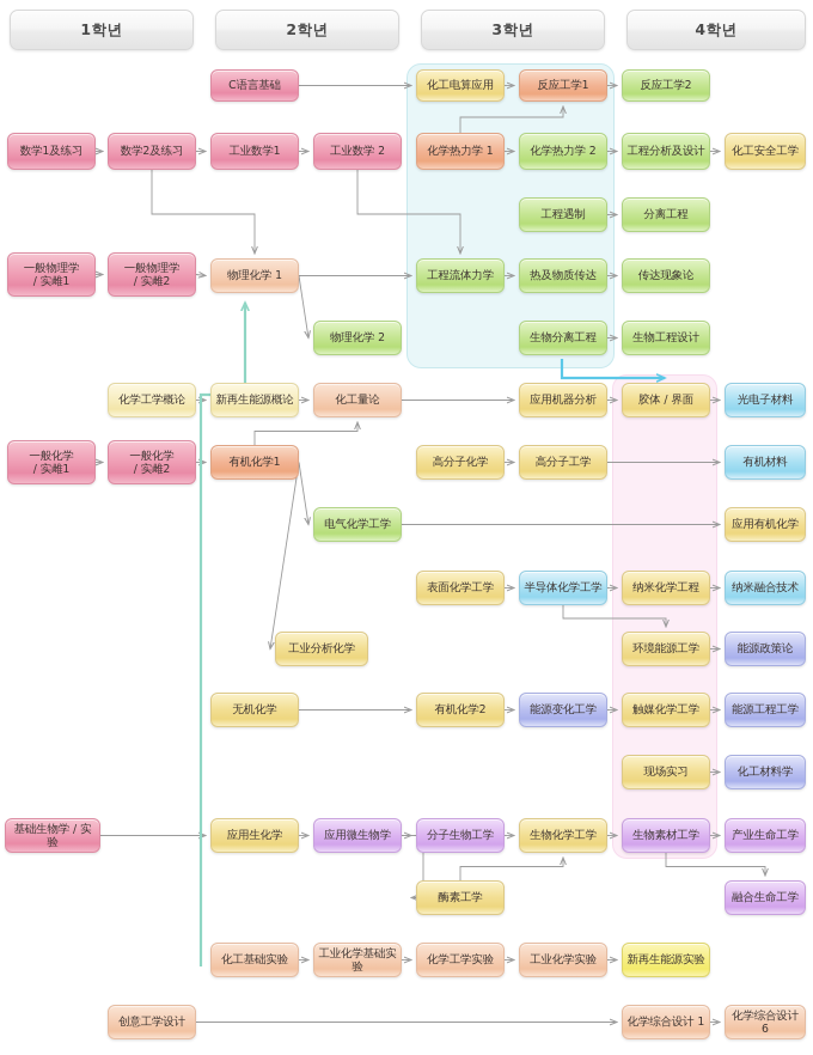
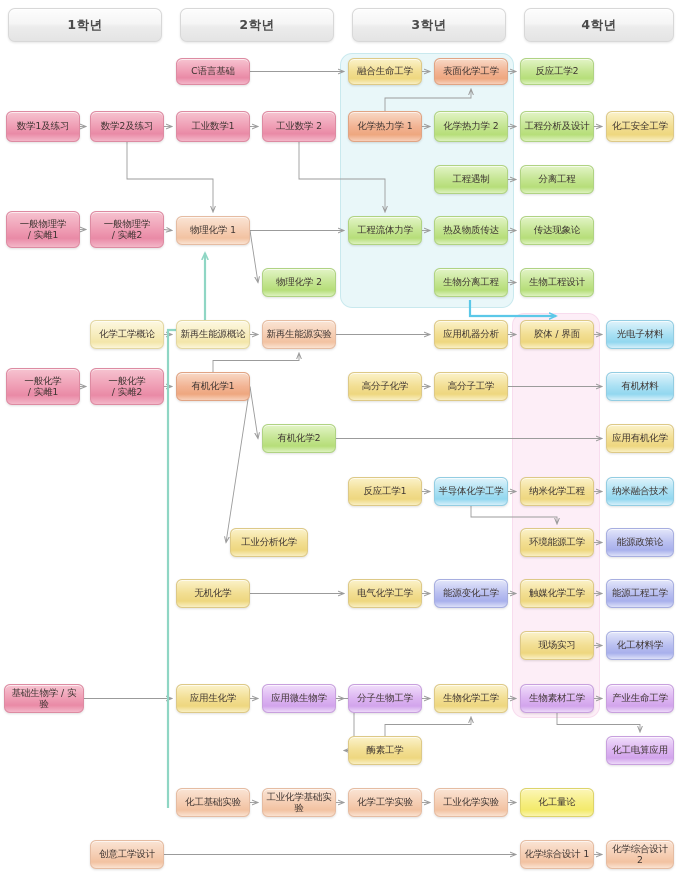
  1학년
  2학년
  3학년
  4학년
  C语言基础
- 化工电算应用
+ 融合生命工学
- 反应工学1
+ 表面化学工学
  反应工学2
  数学1及练习
  数学2及练习
  工业数学1
  工业数学 2
  化学热力学 1
  化学热力学 2
  工程分析及设计
  化工安全工学
  工程遇制
  分离工程
  一般物理学
  / 实雌1
  一般物理学
  / 实雌2
  物理化学 1
  工程流体力学
  热及物质传达
  传达现象论
  物理化学 2
  生物分离工程
  生物工程设计
  化学工学概论
  新再生能源概论
- 化工量论
+ 新再生能源实验
  应用机器分析
  胶体 / 界面
  光电子材料
  一般化学
  / 实雌1
  一般化学
  / 实雌2
  有机化学1
  高分子化学
  高分子工学
  有机材料
- 电气化学工学
+ 有机化学2
  应用有机化学
- 表面化学工学
+ 反应工学1
  半导体化学工学
  纳米化学工程
  纳米融合技术
  工业分析化学
  环境能源工学
  能源政策论
  无机化学
- 有机化学2
+ 电气化学工学
  能源变化工学
  触媒化学工学
  能源工程工学
  现场实习
  化工材料学
  基础生物学 / 实验
  应用生化学
  应用微生物学
  分子生物工学
  生物化学工学
  生物素材工学
  产业生命工学
  酶素工学
- 融合生命工学
+ 化工电算应用
  化工基础实验
  工业化学基础实验
  化学工学实验
  工业化学实验
- 新再生能源实验
+ 化工量论
  创意工学设计
  化学综合设计 1
- 化学综合设计 6
+ 化学综合设计 2
